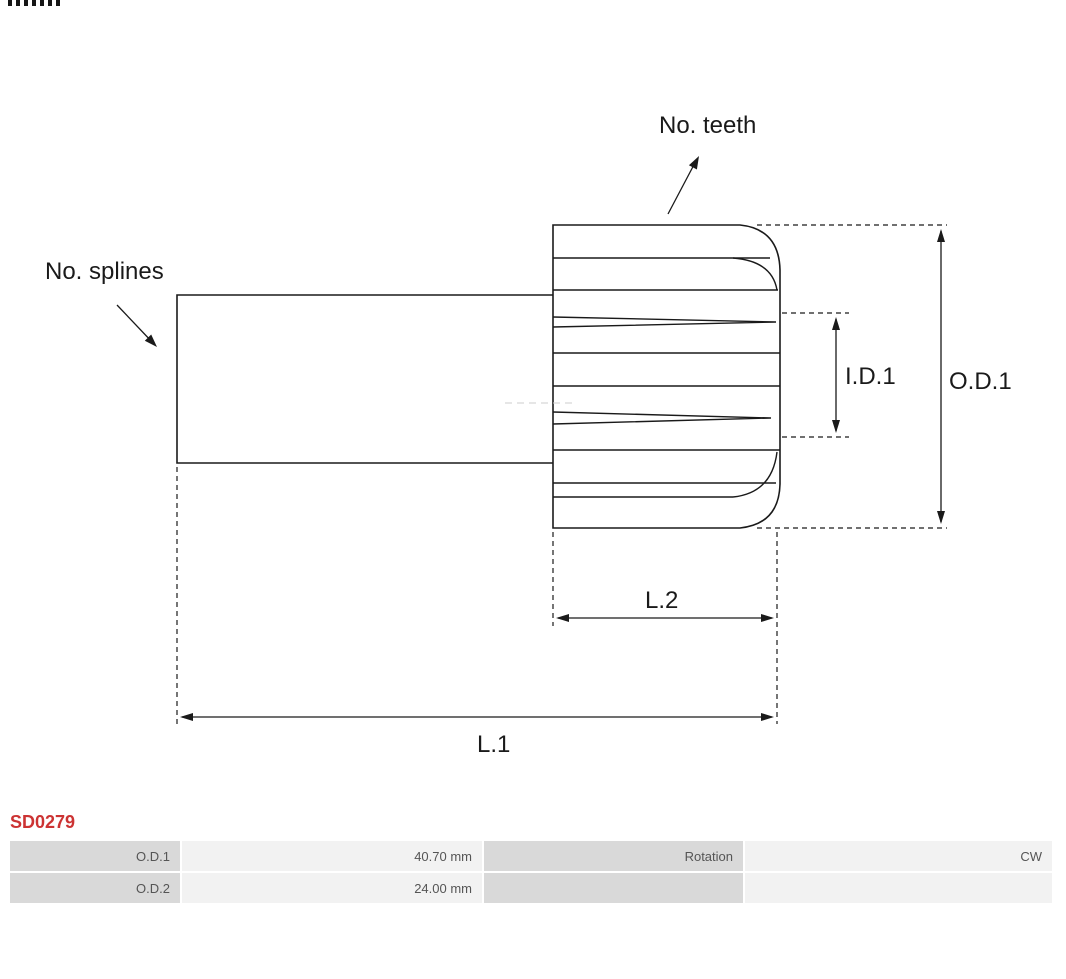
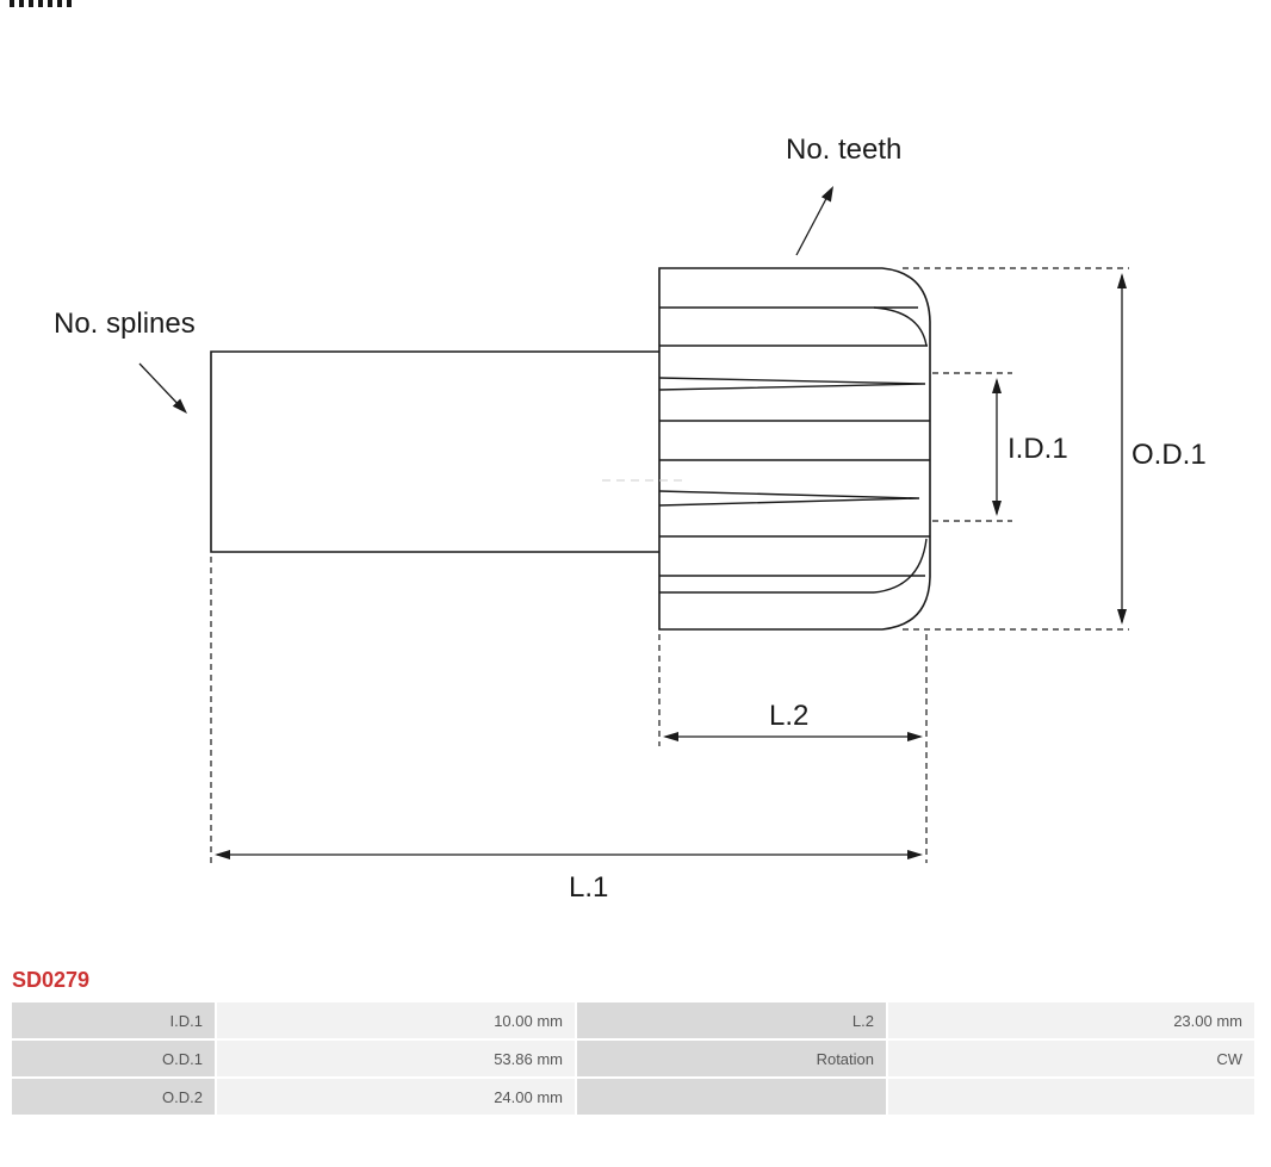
  No. teeth
  No. splines
  I.D.1
  O.D.1
  L.2
  L.1
  SD0279
+ I.D.1	10.00 mm	L.2	23.00 mm
- O.D.1	40.70 mm	Rotation	CW
+ O.D.1	53.86 mm	Rotation	CW
  O.D.2	24.00 mm
